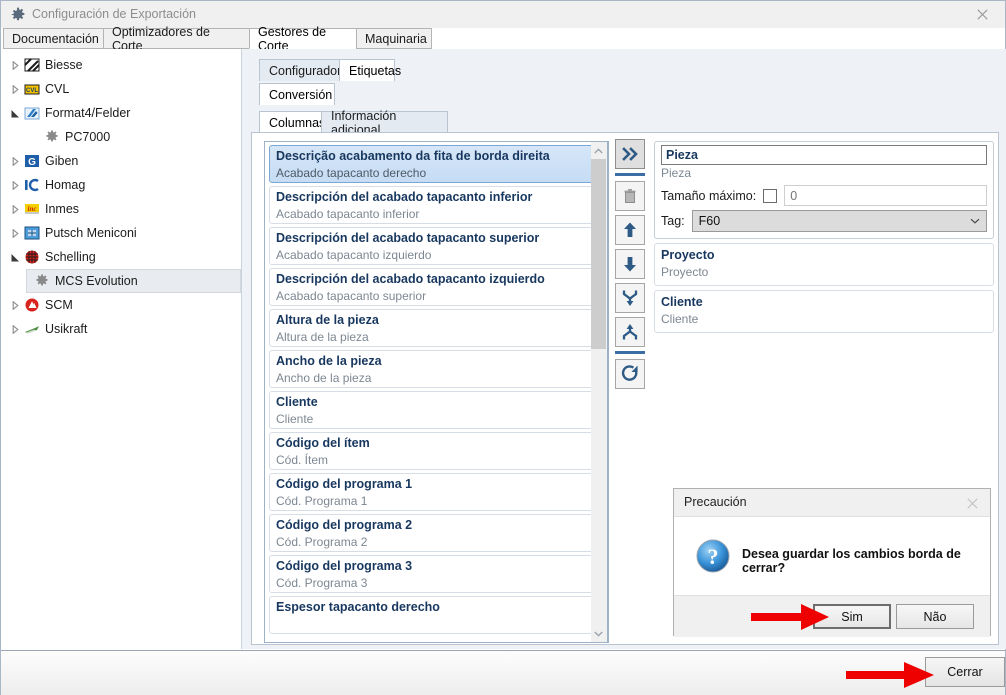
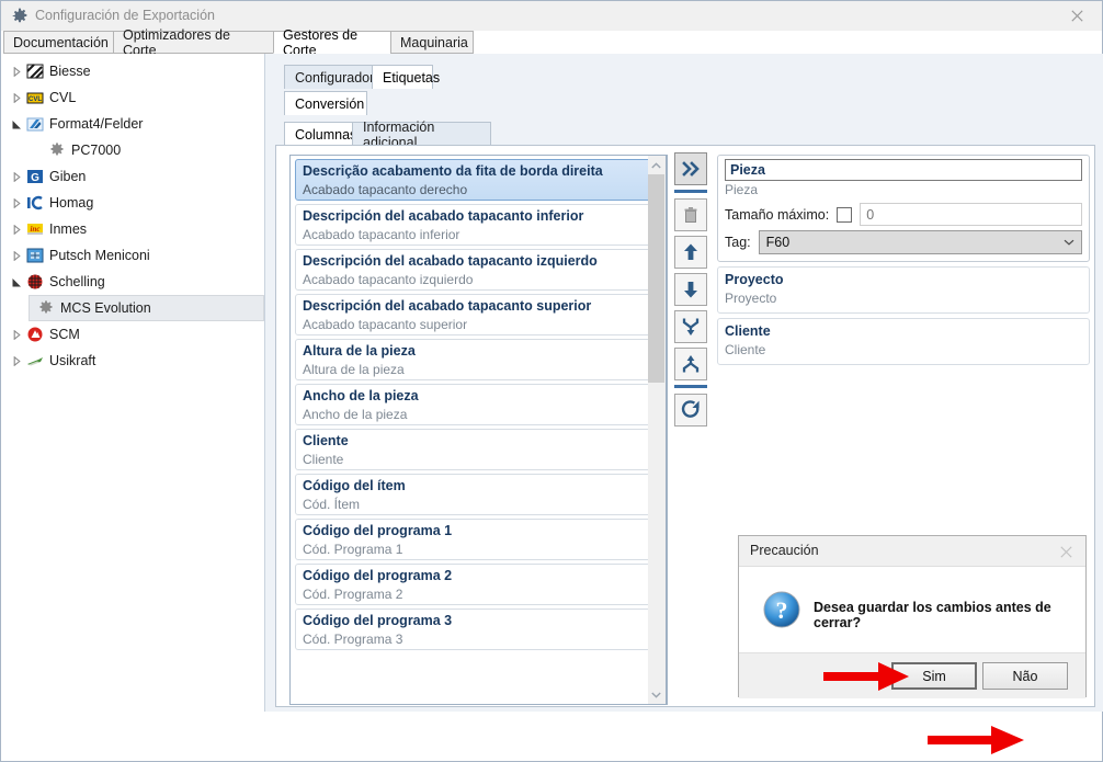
  Configuración de Exportación
  Documentación
  Optimizadores de Corte
  Gestores de Corte
  Maquinaria
  Biesse
  CVL
  Format4/Felder
  PC7000
  G
  Giben
  Homag
  inc
  Inmes
  Putsch Meniconi
  Schelling
  MCS Evolution
  SCM
  Usikraft
  Configurado
  Etiquetas
  Conversión
  Columna
  Información adicional
  Descrição acabamento da fita de borda direita
  Acabado tapacanto derecho
  Descripción del acabado tapacanto inferior
  Acabado tapacanto inferior
- Descripción del acabado tapacanto superior
+ Descripción del acabado tapacanto izquierdo
  Acabado tapacanto izquierdo
- Descripción del acabado tapacanto izquierdo
+ Descripción del acabado tapacanto superior
  Acabado tapacanto superior
  Altura de la pieza
  Altura de la pieza
  Ancho de la pieza
  Ancho de la pieza
  Cliente
  Cliente
  Código del ítem
  Cód. Ítem
  Código del programa 1
  Cód. Programa 1
  Código del programa 2
  Cód. Programa 2
  Código del programa 3
  Cód. Programa 3
- Espesor tapacanto derecho
  Pieza
  Pieza
  Tamaño máximo:
  0
  Tag:
  F60
  Proyecto
  Proyecto
  Cliente
  Cliente
- Cerrar
  Precaución
  ?
- Desea guardar los cambios borda de cerrar?
+ Desea guardar los cambios antes de cerrar?
  Sim
  Não
